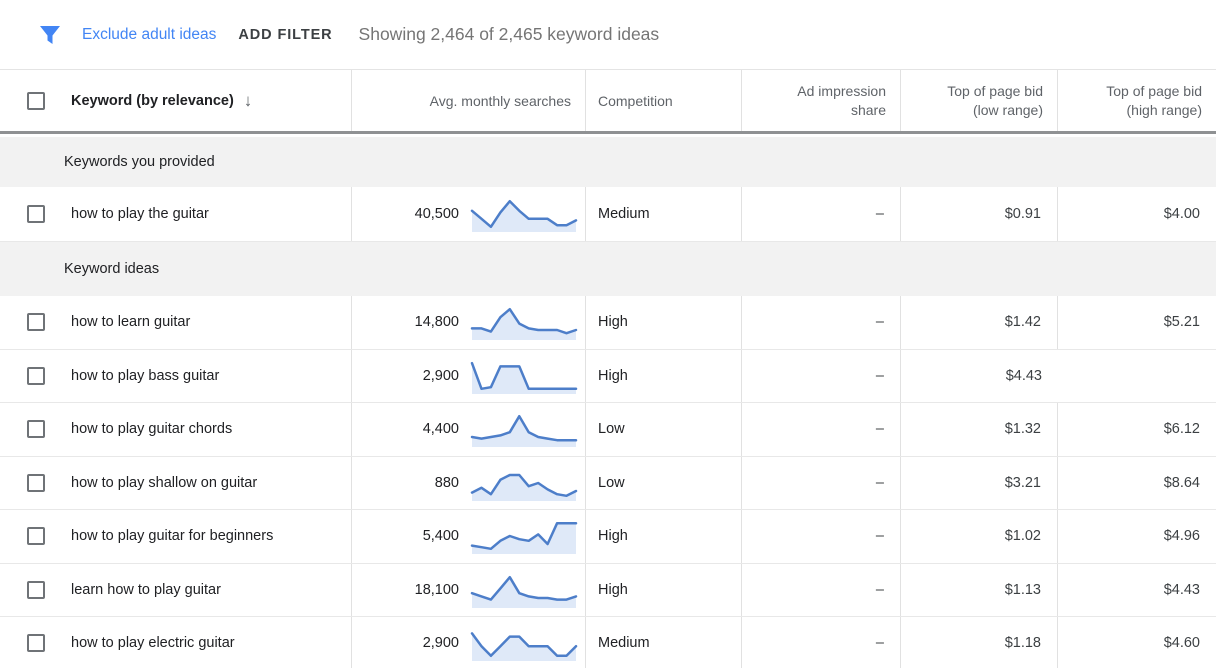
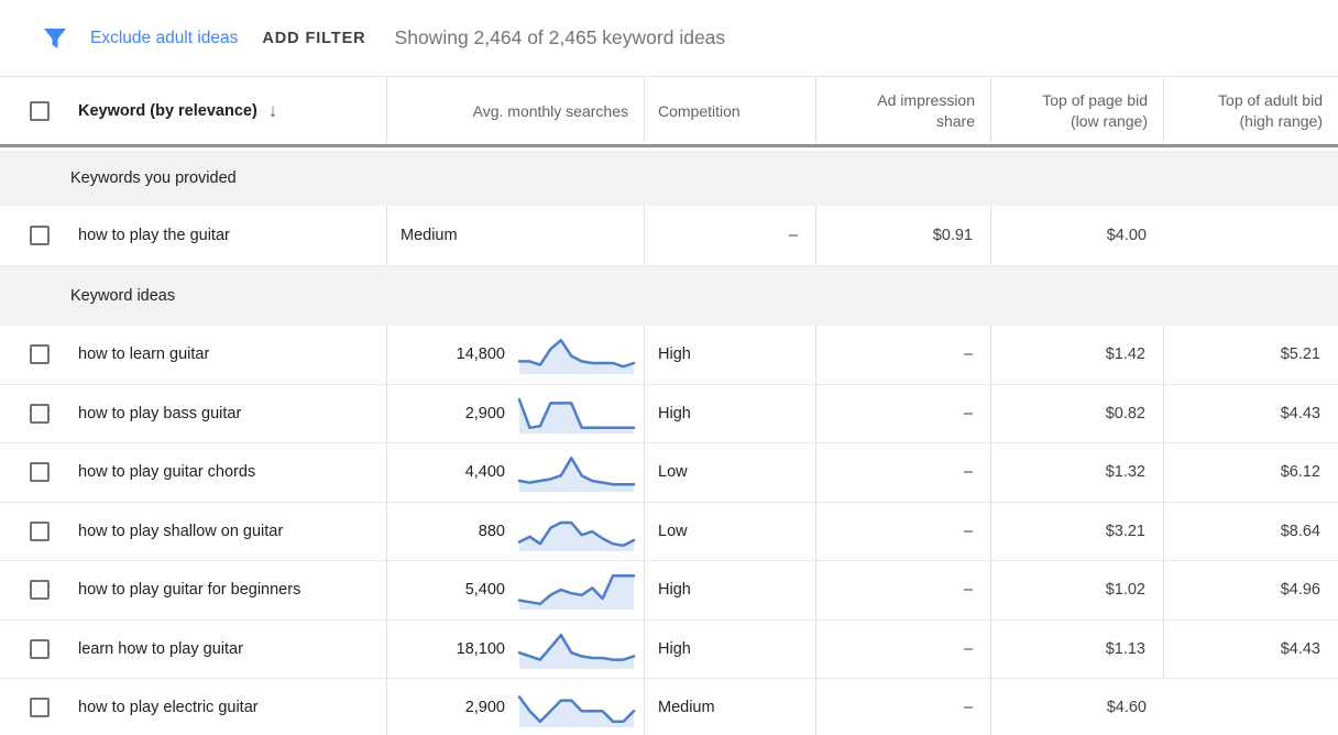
  Exclude adult ideas
  ADD FILTER
  Showing 2,464 of 2,465 keyword ideas
  Keyword (by relevance)
  ↓
  Avg. monthly searches
  Competition
  Ad impression share
  Top of page bid (low range)
- Top of page bid (high range)
+ Top of adult bid (high range)
  Keywords you provided
  how to play the guitar
- 40,500
  Medium
  –
  $0.91
  $4.00
  Keyword ideas
  how to learn guitar
  14,800
  High
  –
  $1.42
  $5.21
  how to play bass guitar
  2,900
  High
  –
+ $0.82
  $4.43
  how to play guitar chords
  4,400
  Low
  –
  $1.32
  $6.12
  how to play shallow on guitar
  880
  Low
  –
  $3.21
  $8.64
  how to play guitar for beginners
  5,400
  High
  –
  $1.02
  $4.96
  learn how to play guitar
  18,100
  High
  –
  $1.13
  $4.43
  how to play electric guitar
  2,900
  Medium
  –
- $1.18
  $4.60
